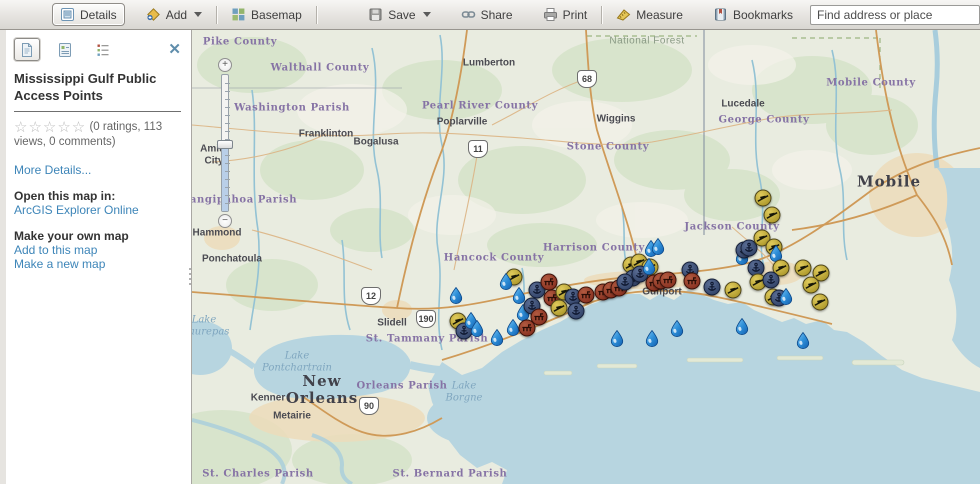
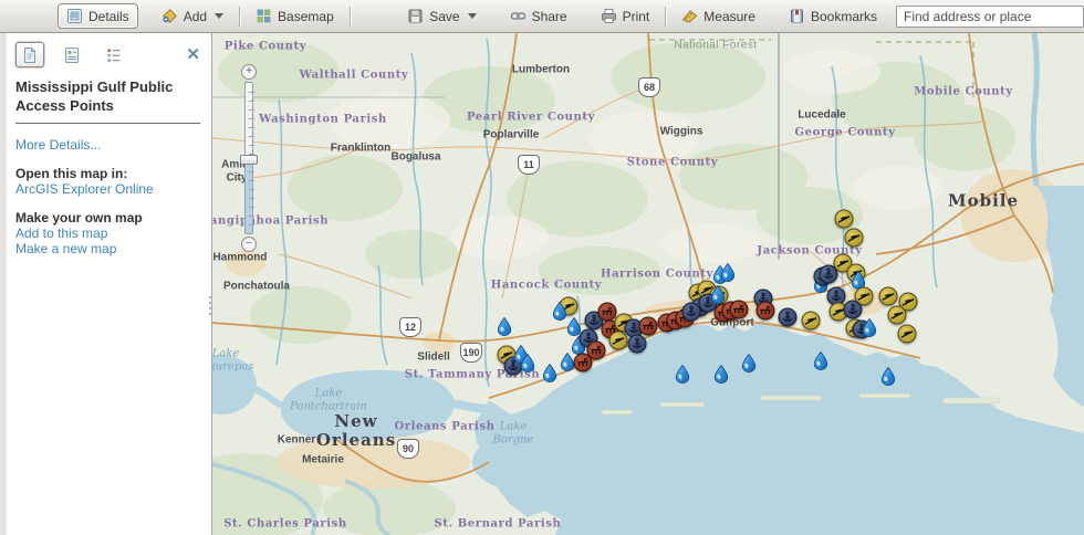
  Details
  Add
  Basemap
  Save
  Share
  Print
  Measure
  Bookmarks
  Find address or place
  Pike County
  Walthall County
  Washington Parish
  Franklinton
  Bogalusa
  Lumberton
  Pearl River County
  Poplarville
  National Forest
  Wiggins
  Stone County
  Lucedale
  George County
  Mobile County
  Mobile
  Cit
  angihoa Parish
  Hammond
  Ponchatoula
  Hancock County
  Harrison County
  Jackson County
  Gulfport
  Slidell
  St. Tammany Pish
  Lake
  Pontchartrain
  Lake
  urepas
  Lake
  Borgne
  New
  Orleans
  Kenner
  Metairie
  Orleans Parish
  St. Charles Parish
  St. Bernard Parish
  68
  11
  12
  190
  90
  +
  −
  ✕
  Mississippi Gulf Public Access Points
- ☆☆☆☆☆ (0 ratings, 113 views, 0 comments)
  More Details...
  Open this map in:
  ArcGIS Explorer Online
  Make your own map
  Add to this map
  Make a new map
